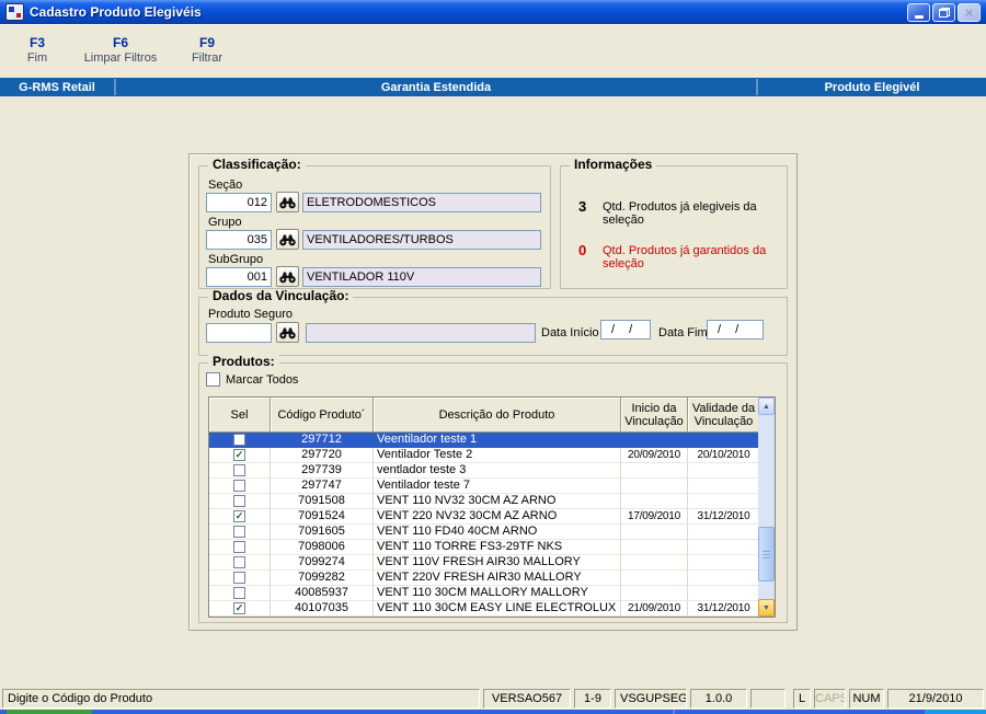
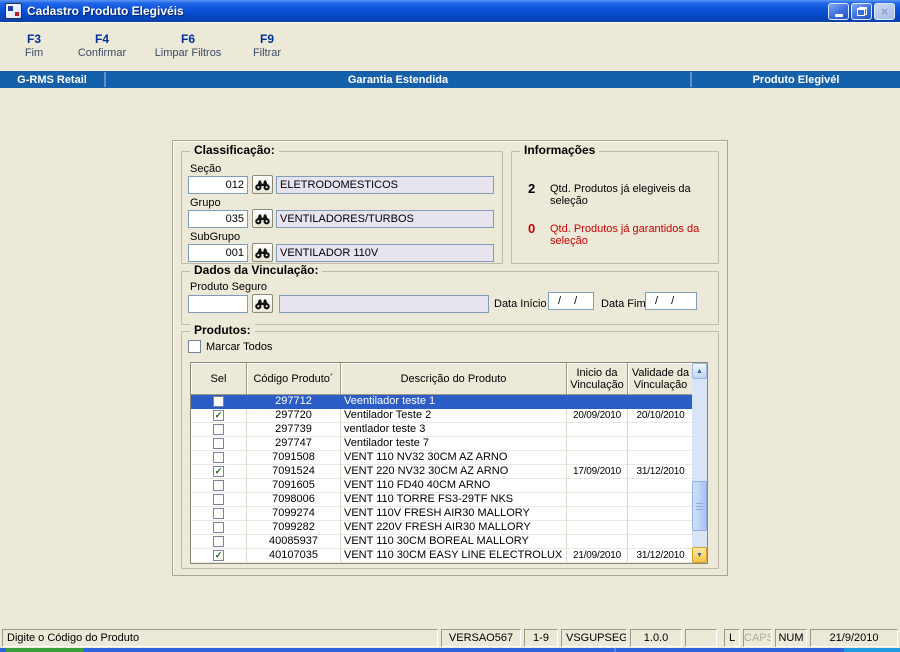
  Cadastro Produto Elegivéis
  ×
  F3
  Fim
+ F4
+ Confirmar
  F6
  Limpar Filtros
  F9
  Filtrar
  G-RMS Retail
  Garantia Estendida
  Produto Elegivél
  Classificação:
  Seção
  012
  ELETRODOMESTICOS
  Grupo
  035
  VENTILADORES/TURBOS
  SubGrupo
  001
  VENTILADOR 110V
  Informações
- 3
+ 2
  Qtd. Produtos já elegiveis da seleção
  0
  Qtd. Produtos já garantidos da seleção
  Dados da Vinculação:
  Produto Seguro
  Data Início
  / /
  Data Fim
  / /
  Produtos:
  Marcar Todos
  Sel
  Código Produto
  ´
  Descrição do Produto
  Inicio da Vinculação
  Validade da Vinculação
  297712
  Veentilador teste 1
  ✓
  297720
  Ventilador Teste 2
  20/09/2010
  20/10/2010
  297739
  ventlador teste 3
  297747
  Ventilador teste 7
  7091508
  VENT 110 NV32 30CM AZ ARNO
  ✓
  7091524
  VENT 220 NV32 30CM AZ ARNO
  17/09/2010
  31/12/2010
  7091605
  VENT 110 FD40 40CM ARNO
  7098006
  VENT 110 TORRE FS3-29TF NKS
  7099274
  VENT 110V FRESH AIR30 MALLORY
  7099282
  VENT 220V FRESH AIR30 MALLORY
  40085937
- VENT 110 30CM MALLORY MALLORY
+ VENT 110 30CM BOREAL MALLORY
  ✓
  40107035
  VENT 110 30CM EASY LINE ELECTROLUX
  21/09/2010
  31/12/2010
  Digite o Código do Produto
  VERSAO567
  1-9
  VSGUPSEG
  1.0.0
  L
  CAPS
  NUM
  21/9/2010
